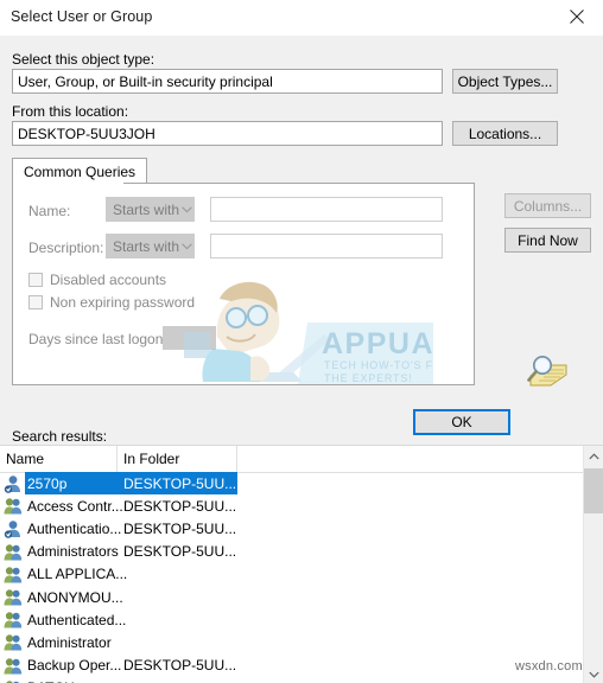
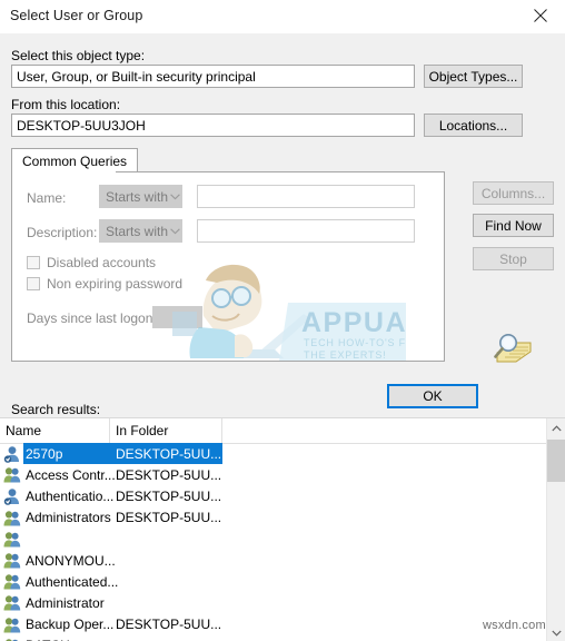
  Select User or Group
  Select this object type:
  User, Group, or Built-in security principal
  Object Types...
  From this location:
  DESKTOP-5UU3JOH
  Locations...
  Common Queries
  Name:
  Starts with
  Description:
  Starts with
  Disabled accounts
  Non expiring password
  Days since last logon
  Columns...
  Find Now
+ Stop
  OK
  Search results:
  Name
  In Folder
  2570p
  DESKTOP-5UU...
  Access Contr...
  DESKTOP-5UU...
  Authenticatio...
  DESKTOP-5UU...
  Administrators
  DESKTOP-5UU...
- ALL APPLICA...
  ANONYMOU...
  Authenticated...
  Administrator
  Backup Oper...
  DESKTOP-5UU...
  APPUA
  TECH HOW-TO'S F
  THE EXPERTS!
  wsxdn.com
